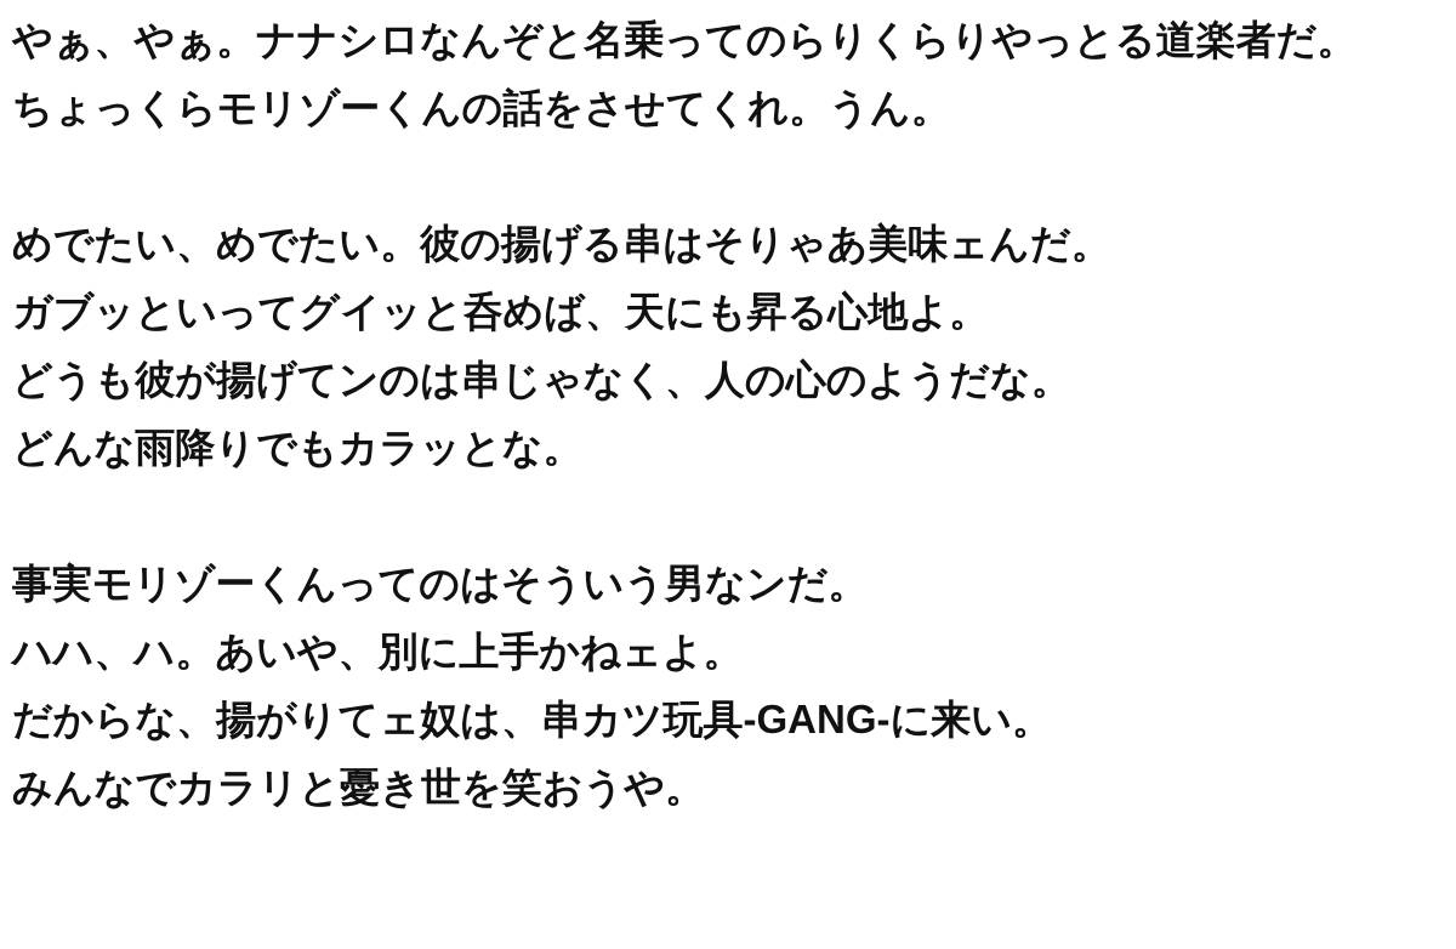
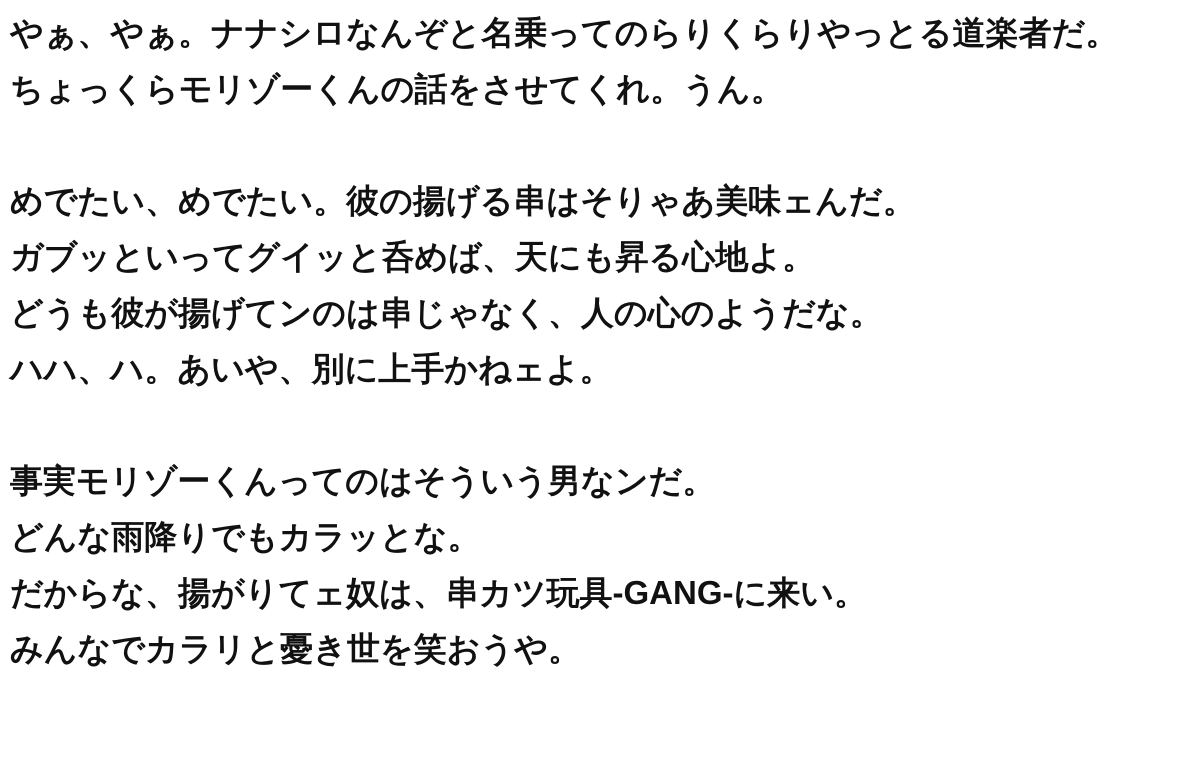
  やぁ、やぁ。ナナシロなんぞと名乗ってのらりくらりやっとる道楽者だ。
  ちょっくらモリゾーくんの話をさせてくれ。うん。
  めでたい、めでたい。彼の揚げる串はそりゃあ美味ェんだ。
  ガブッといってグイッと呑めば、天にも昇る心地よ。
  どうも彼が揚げてンのは串じゃなく、人の心のようだな。
- どんな雨降りでもカラッとな。
+ ハハ、ハ。あいや、別に上手かねェよ。
  事実モリゾーくんってのはそういう男なンだ。
- ハハ、ハ。あいや、別に上手かねェよ。
+ どんな雨降りでもカラッとな。
  だからな、揚がりてェ奴は、串カツ玩具-GANG-に来い。
  みんなでカラリと憂き世を笑おうや。
